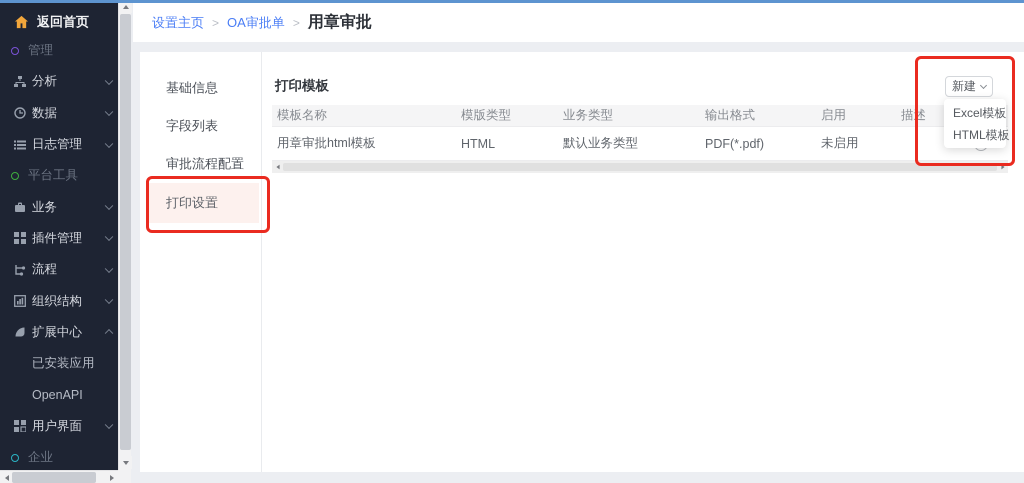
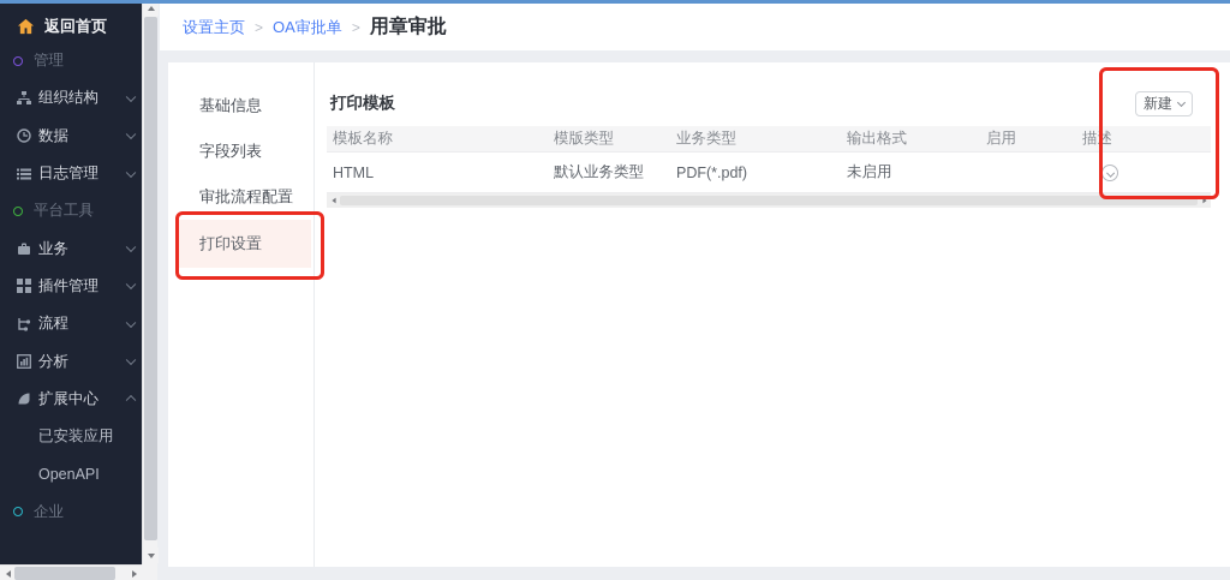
  返回首页
  管理
- 分析
+ 组织结构
  数据
  日志管理
  平台工具
  业务
  插件管理
  流程
- 组织结构
+ 分析
  扩展中心
  已安装应用
  OpenAPI
- 用户界面
  企业
  设置主页
  >
  OA审批单
  >
  用章审批
  基础信息
  字段列表
  审批流程配置
  打印设置
  打印模板
  新建
  模板名称
  模版类型
  业务类型
  输出格式
  启用
  描述
- 用章审批html模板
  HTML
  默认业务类型
  PDF(*.pdf)
  未启用
- Excel模板
- HTML模板
